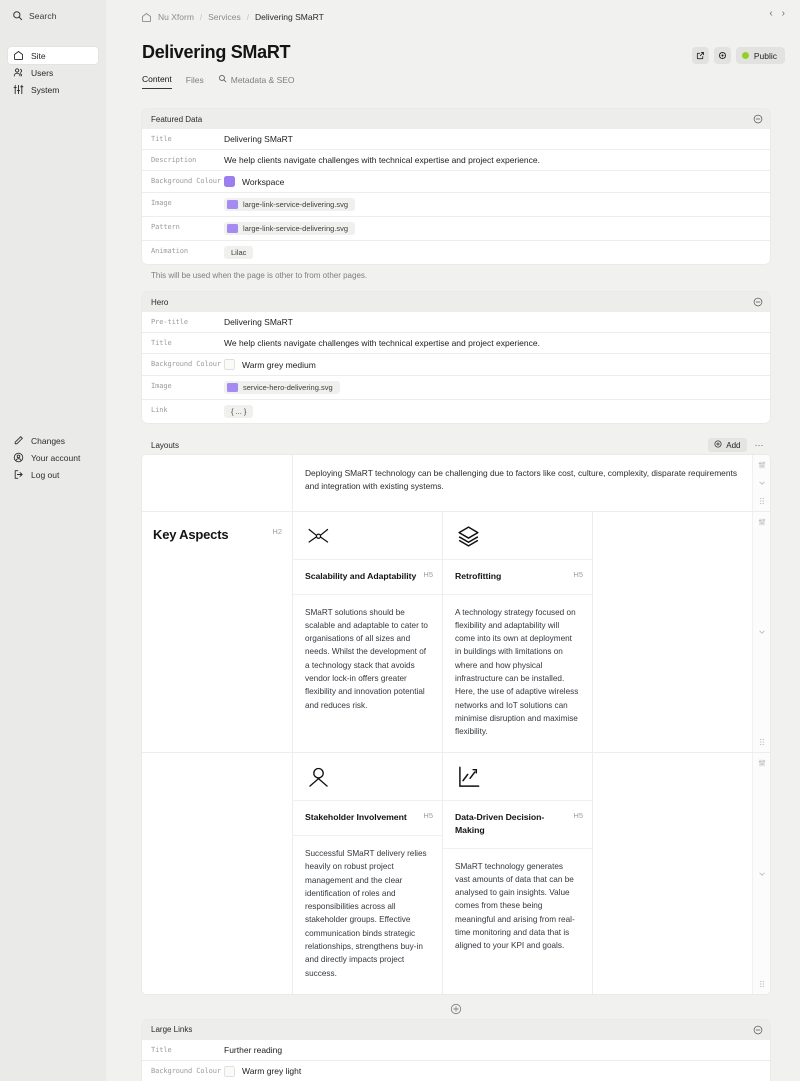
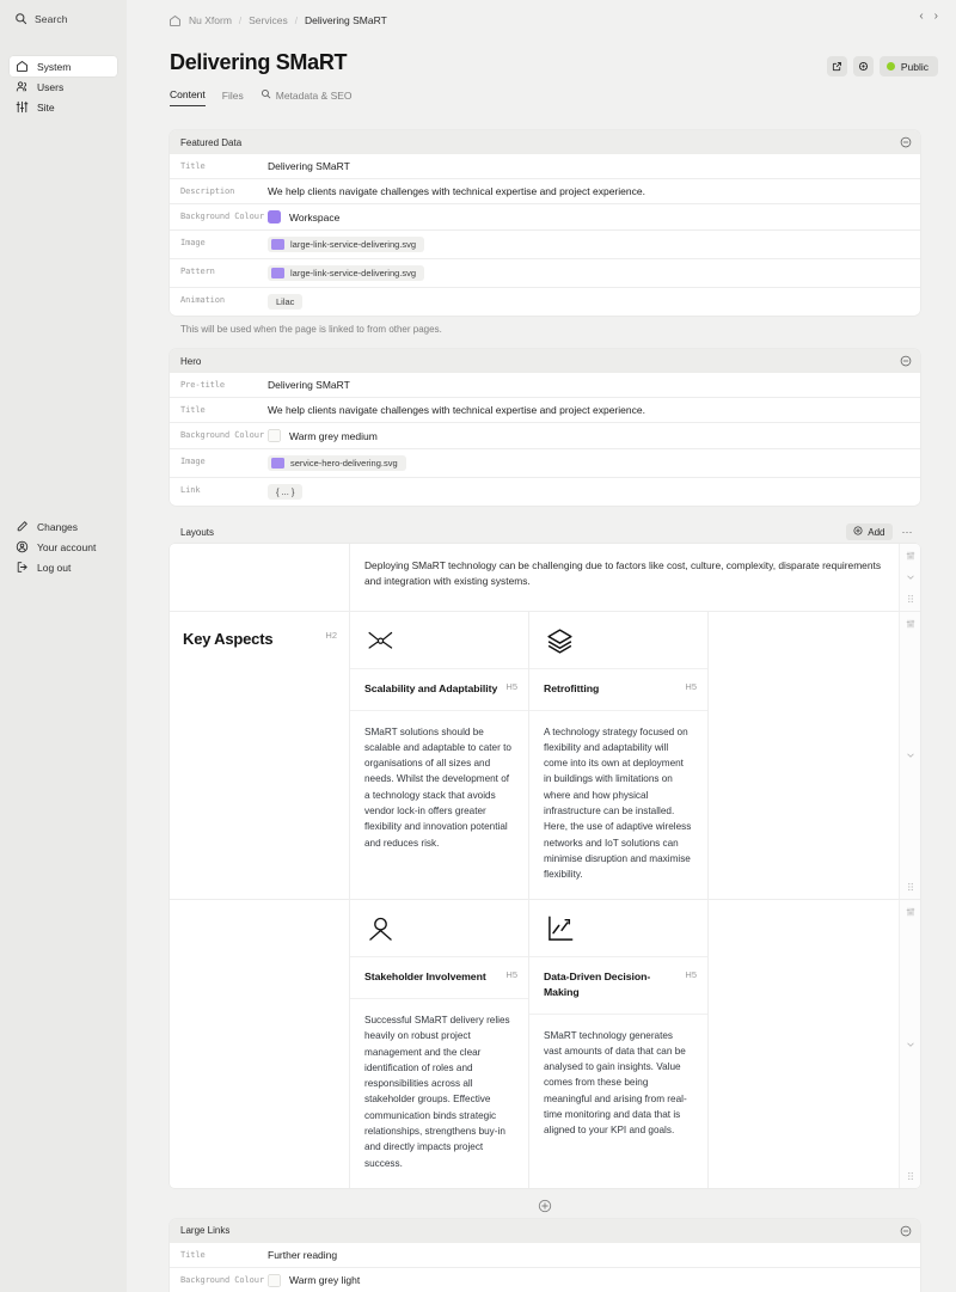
  Search
- Site
+ System
  Users
- System
+ Site
  Changes
  Your account
  Log out
  Nu Xform
  /
  Services
  /
  Delivering SMaRT
  ‹
  ›
  Delivering SMaRT
  Public
  Content
  Files
  Metadata & SEO
  Featured Data
  Title
  Delivering SMaRT
  Description
  We help clients navigate challenges with technical expertise and project experience.
  Background Colour
  Workspace
  Image
  large-link-service-delivering.svg
  Pattern
  large-link-service-delivering.svg
  Animation
  Lilac
- This will be used when the page is other to from other pages.
+ This will be used when the page is linked to from other pages.
  Hero
  Pre-title
  Delivering SMaRT
  Title
  We help clients navigate challenges with technical expertise and project experience.
  Background Colour
  Warm grey medium
  Image
  service-hero-delivering.svg
  Link
  { ... }
  Layouts
  Add
  ⋯
  Deploying SMaRT technology can be challenging due to factors like cost, culture, complexity, disparate requirements and integration with existing systems.
  Key Aspects
  H2
  Scalability and Adaptability
  H5
  SMaRT solutions should be scalable and adaptable to cater to organisations of all sizes and needs. Whilst the development of a technology stack that avoids vendor lock-in offers greater flexibility and innovation potential and reduces risk.
  Retrofitting
  H5
  A technology strategy focused on flexibility and adaptability will come into its own at deployment in buildings with limitations on where and how physical infrastructure can be installed. Here, the use of adaptive wireless networks and IoT solutions can minimise disruption and maximise flexibility.
  Stakeholder Involvement
  H5
  Successful SMaRT delivery relies heavily on robust project management and the clear identification of roles and responsibilities across all stakeholder groups. Effective communication binds strategic relationships, strengthens buy-in and directly impacts project success.
  Data-Driven Decision-Making
  H5
  SMaRT technology generates vast amounts of data that can be analysed to gain insights. Value comes from these being meaningful and arising from real-time monitoring and data that is aligned to your KPI and goals.
  Large Links
  Title
  Further reading
  Background Colour
  Warm grey light
